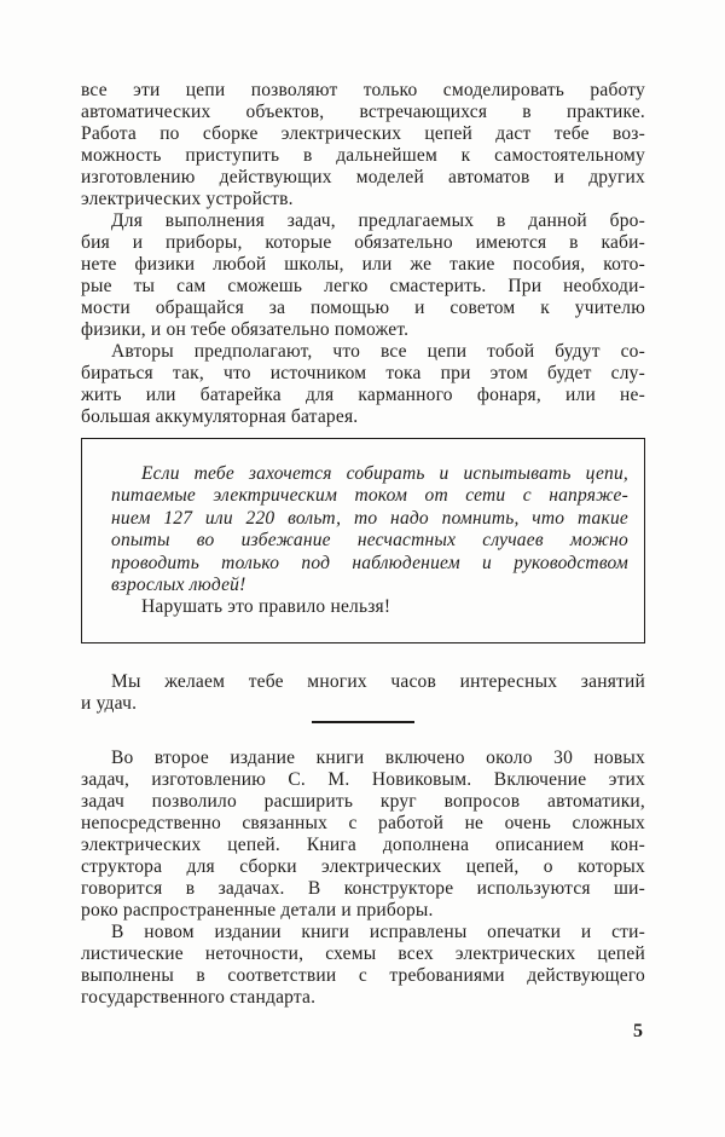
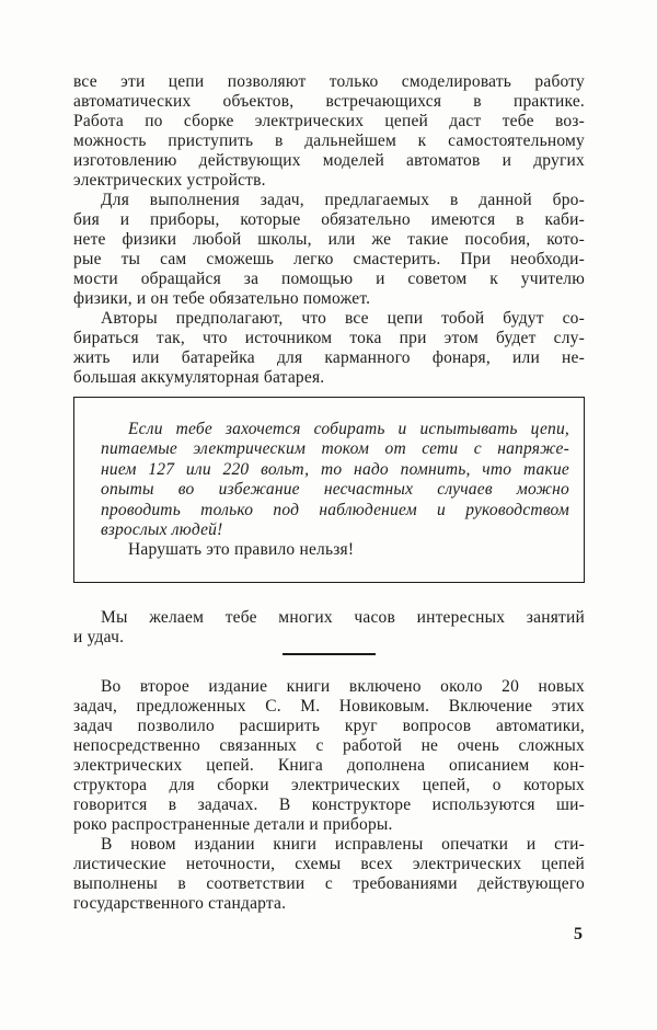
  все эти цепи позволяют только смоделировать работу
  автоматических объектов, встречающихся в практике.
  Работа по сборке электрических цепей даст тебе воз-
  можность приступить в дальнейшем к самостоятельному
  изготовлению действующих моделей автоматов и других
  электрических устройств.
  Для выполнения задач, предлагаемых в данной бро-
  бия и приборы, которые обязательно имеются в каби-
  нете физики любой школы, или же такие пособия, кото-
  рые ты сам сможешь легко смастерить. При необходи-
  мости обращайся за помощью и советом к учителю
  физики, и он тебе обязательно поможет.
  Авторы предполагают, что все цепи тобой будут со-
  бираться так, что источником тока при этом будет слу-
  жить или батарейка для карманного фонаря, или не-
  большая аккумуляторная батарея.
  Если тебе захочется собирать и испытывать цепи,
  питаемые электрическим током от сети с напряже-
  нием 127 или 220 вольт, то надо помнить, что такие
  опыты во избежание несчастных случаев можно
  проводить только под наблюдением и руководством
  взрослых людей!
  Нарушать это правило нельзя!
  Мы желаем тебе многих часов интересных занятий
  и удач.
- Во второе издание книги включено около 30 новых
+ Во второе издание книги включено около 20 новых
- задач, изготовлению С. М. Новиковым. Включение этих
+ задач, предложенных С. М. Новиковым. Включение этих
  задач позволило расширить круг вопросов автоматики,
  непосредственно связанных с работой не очень сложных
  электрических цепей. Книга дополнена описанием кон-
  структора для сборки электрических цепей, о которых
  говорится в задачах. В конструкторе используются ши-
  роко распространенные детали и приборы.
  В новом издании книги исправлены опечатки и сти-
  листические неточности, схемы всех электрических цепей
  выполнены в соответствии с требованиями действующего
  государственного стандарта.
  5
